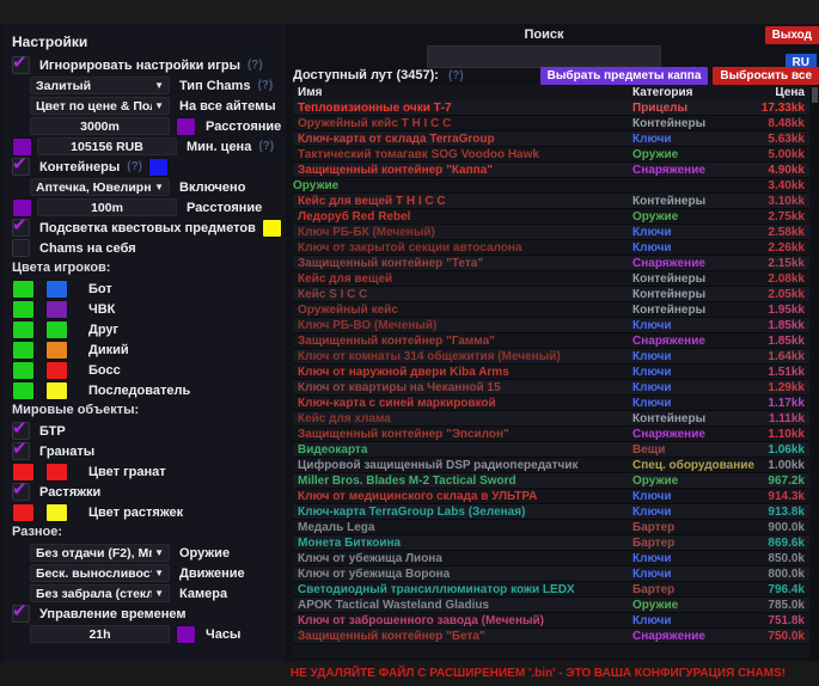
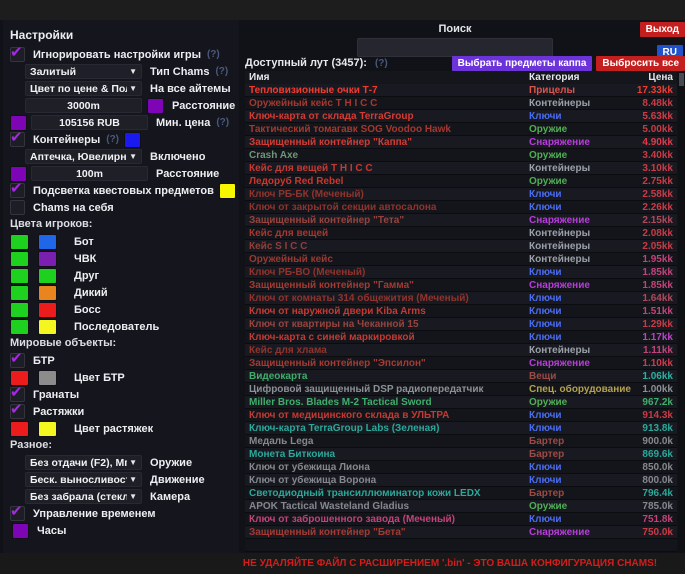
  Настройки
  ✔
  Игнорировать настройки игры
  (?)
  Залитый
  ▼
  Тип Chams
  (?)
  ▼
  На все айтемы
  3000m
  Расстояние
  105156 RUB
  Мин. цена
  (?)
  ✔
  Контейнеры
  (?)
  Аптечка, Ювелирн
  ▼
  Включено
  100m
  Расстояние
  ✔
  Подсветка квестовых предметов
  Chams на себя
  Цвета игроков:
  Бот
  ЧВК
  Друг
  Дикий
  Босс
  Последователь
  Мировые объекты:
  ✔
  БТР
+ Цвет БТР
  ✔
  Гранаты
- Цвет гранат
  ✔
  Растяжки
  Цвет растяжек
  Разное:
  ▼
  Оружие
  ▼
  Движение
  ▼
  Камера
  ✔
  Управление временем
- 21h
  Часы
  Поиск
  Выход
  RU
  Доступный лут (3457):
  (?)
  Выбрать предметы каппа
  Выбросить все
  Имя
  Категория
  Цена
  Тепловизионные очки Т-7
  Прицелы
  17.33kk
  Оружейный кейс T H I C C
  Контейнеры
  8.48kk
  Ключ-карта от склада TerraGroup
  Ключи
  5.63kk
  Тактический томагавк SOG Voodoo Hawk
  Оружие
  5.00kk
  Защищенный контейнер "Каппа"
  Снаряжение
  4.90kk
+ Crash Axe
  Оружие
  3.40kk
  Кейс для вещей T H I C C
  Контейнеры
  3.10kk
  Ледоруб Red Rebel
  Оружие
  2.75kk
  Ключ РБ-БК (Меченый)
  Ключи
  2.58kk
  Ключ от закрытой секции автосалона
  Ключи
  2.26kk
  Защищенный контейнер "Тета"
  Снаряжение
  2.15kk
  Кейс для вещей
  Контейнеры
  2.08kk
  Кейс S I C C
  Контейнеры
  2.05kk
  Оружейный кейс
  Контейнеры
  1.95kk
  Ключ РБ-ВО (Меченый)
  Ключи
  1.85kk
  Защищенный контейнер "Гамма"
  Снаряжение
  1.85kk
  Ключ от комнаты 314 общежития (Меченый)
  Ключи
  1.64kk
  Ключ от наружной двери Kiba Arms
  Ключи
  1.51kk
  Ключ от квартиры на Чеканной 15
  Ключи
  1.29kk
  Ключ-карта с синей маркировкой
  Ключи
  1.17kk
  Кейс для хлама
  Контейнеры
  1.11kk
  Защищенный контейнер "Эпсилон"
  Снаряжение
  1.10kk
  Видеокарта
  Вещи
  1.06kk
  Цифровой защищенный DSP радиопередатчик
  Спец. оборудование
  1.00kk
  Miller Bros. Blades M-2 Tactical Sword
  Оружие
  967.2k
  Ключ от медицинского склада в УЛЬТРА
  Ключи
  914.3k
  Ключ-карта TerraGroup Labs (Зеленая)
  Ключи
  913.8k
  Медаль Lega
  Бартер
  900.0k
  Монета Биткоина
  Бартер
  869.6k
  Ключ от убежища Лиона
  Ключи
  850.0k
  Ключ от убежища Ворона
  Ключи
  800.0k
  Светодиодный трансиллюминатор кожи LEDX
  Бартер
  796.4k
  APOK Tactical Wasteland Gladius
  Оружие
  785.0k
  Ключ от заброшенного завода (Меченый)
  Ключи
  751.8k
  Защищенный контейнер "Бета"
  Снаряжение
  750.0k
  НЕ УДАЛЯЙТЕ ФАЙЛ С РАСШИРЕНИЕМ '.bin' - ЭТО ВАША КОНФИГУРАЦИЯ CHAMS!
